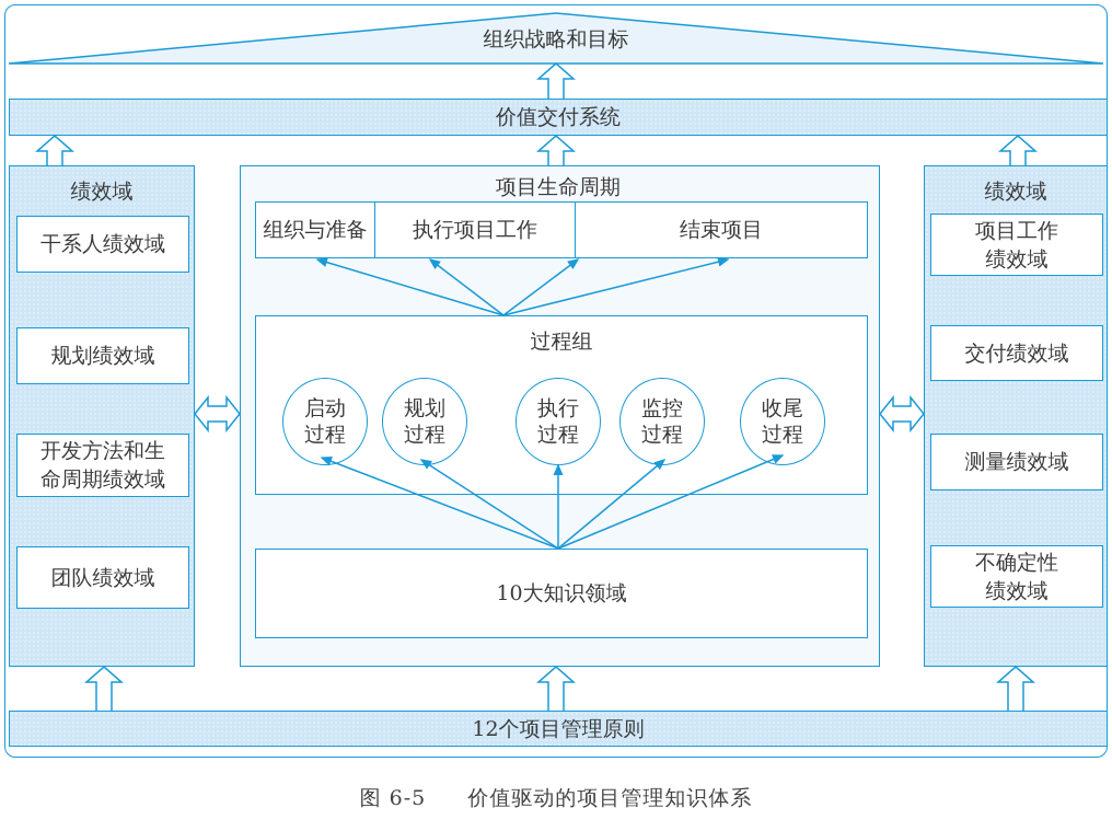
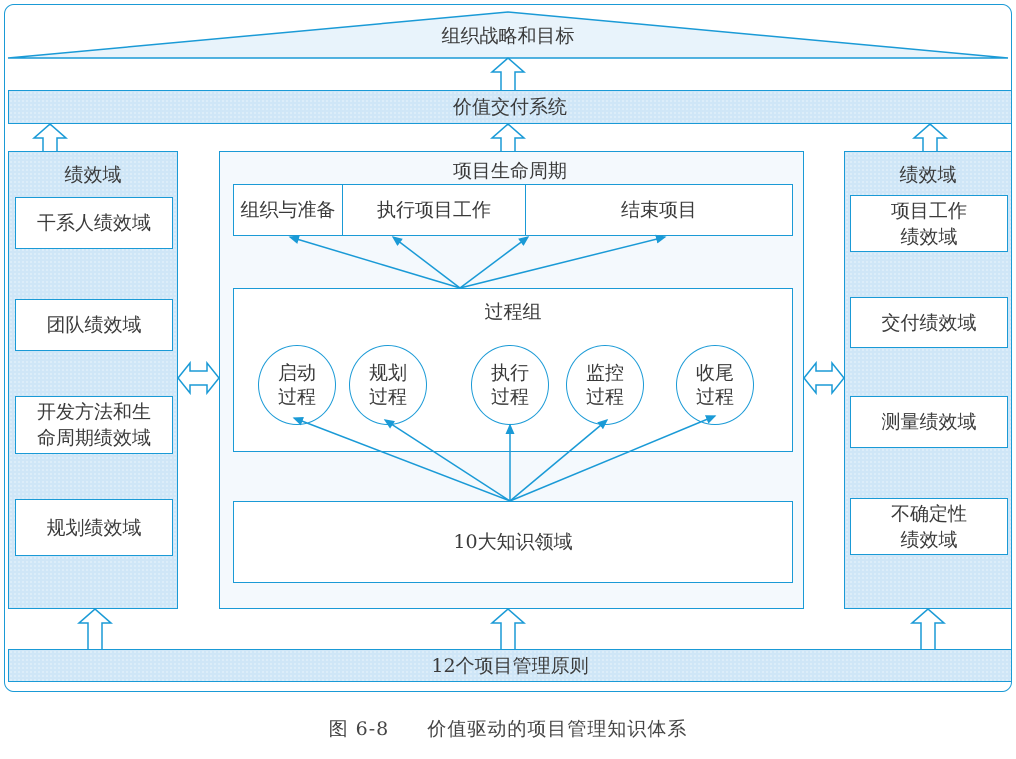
  组织战略和目标
  价值交付系统
  绩效域
  干系人绩效域
- 规划绩效域
+ 团队绩效域
  开发方法和生
  命周期绩效域
- 团队绩效域
+ 规划绩效域
  绩效域
  项目工作
  绩效域
  交付绩效域
  测量绩效域
  不确定性
  绩效域
  项目生命周期
  组织与准备
  执行项目工作
  结束项目
  过程组
  启动
  过程
  规划
  过程
  执行
  过程
  监控
  过程
  收尾
  过程
  10大知识领域
  12个项目管理原则
- 图 6-5 价值驱动的项目管理知识体系
+ 图 6-8 价值驱动的项目管理知识体系
